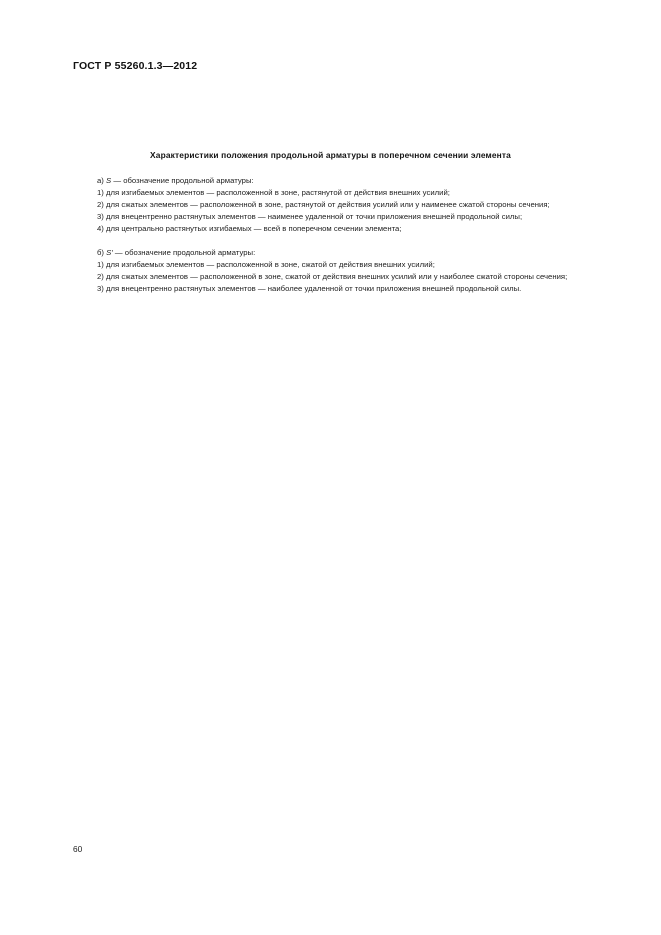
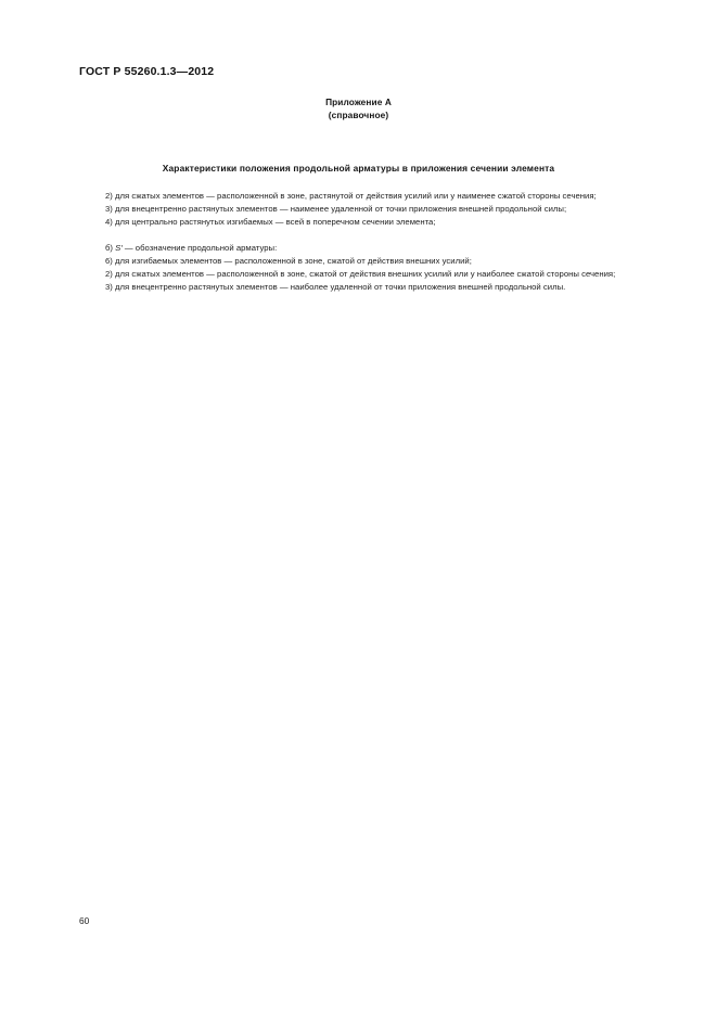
  ГОСТ Р 55260.1.3—2012
+ Приложение А
+ (справочное)
- Характеристики положения продольной арматуры в поперечном сечении элемента
+ Характеристики положения продольной арматуры в приложения сечении элемента
- а) S — обозначение продольной арматуры:
- 1) для изгибаемых элементов — расположенной в зоне, растянутой от действия внешних усилий;
  2) для сжатых элементов — расположенной в зоне, растянутой от действия усилий или у наименее сжатой стороны сечения;
  3) для внецентренно растянутых элементов — наименее удаленной от точки приложения внешней продольной силы;
  4) для центрально растянутых изгибаемых — всей в поперечном сечении элемента;
  б) S′ — обозначение продольной арматуры:
- 1) для изгибаемых элементов — расположенной в зоне, сжатой от действия внешних усилий;
+ 6) для изгибаемых элементов — расположенной в зоне, сжатой от действия внешних усилий;
  2) для сжатых элементов — расположенной в зоне, сжатой от действия внешних усилий или у наиболее сжатой стороны сечения;
  3) для внецентренно растянутых элементов — наиболее удаленной от точки приложения внешней продольной силы.
  60
